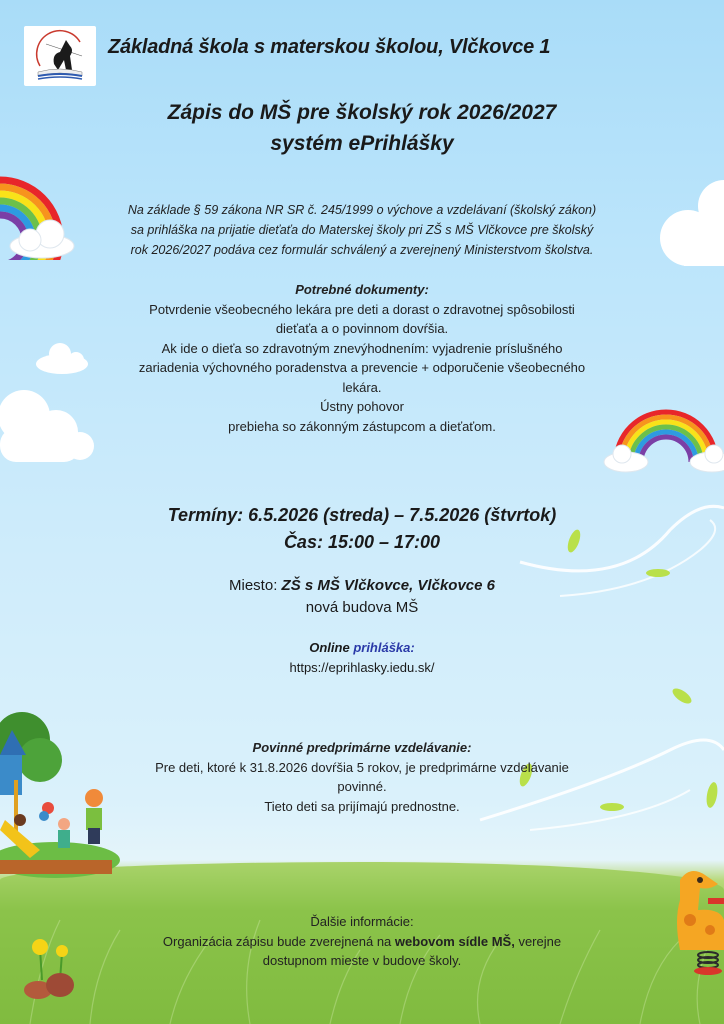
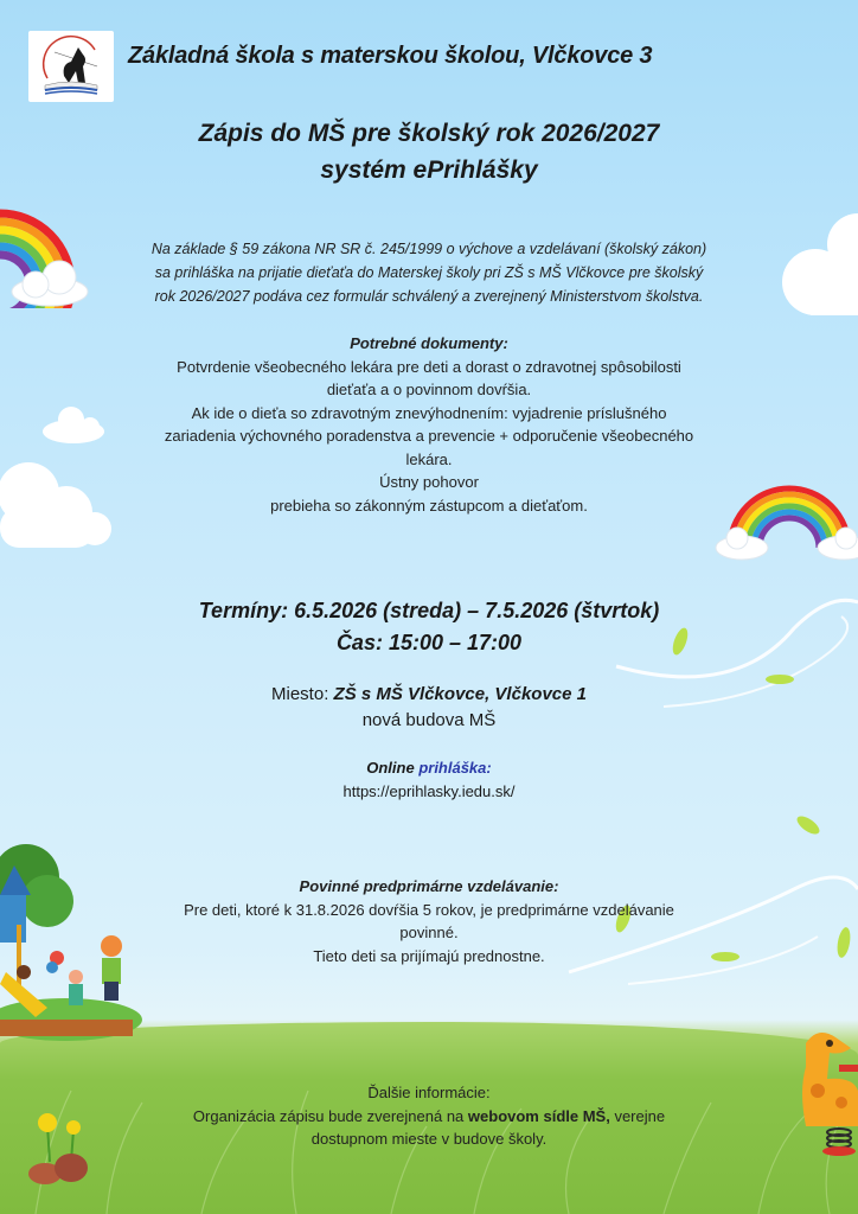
- Základná škola s materskou školou, Vlčkovce 1
+ Základná škola s materskou školou, Vlčkovce 3
  Zápis do MŠ pre školský rok 2026/2027
  systém ePrihlášky
  Na základe § 59 zákona NR SR č. 245/1999 o výchove a vzdelávaní (školský zákon)
  sa prihláška na prijatie dieťaťa do Materskej školy pri ZŠ s MŠ Vlčkovce pre školský
  rok 2026/2027 podáva cez formulár schválený a zverejnený Ministerstvom školstva.
  Potrebné dokumenty:
  Potvrdenie všeobecného lekára pre deti a dorast o zdravotnej spôsobilosti
  dieťaťa a o povinnom dovŕšia.
  Ak ide o dieťa so zdravotným znevýhodnením: vyjadrenie príslušného
  zariadenia výchovného poradenstva a prevencie + odporučenie všeobecného
  lekára.
  Ústny pohovor
  prebieha so zákonným zástupcom a dieťaťom.
  Termíny: 6.5.2026 (streda) – 7.5.2026 (štvrtok)
  Čas: 15:00 – 17:00
- Miesto: ZŠ s MŠ Vlčkovce, Vlčkovce 6
+ Miesto: ZŠ s MŠ Vlčkovce, Vlčkovce 1
  nová budova MŠ
  Online prihláška:
  https://eprihlasky.iedu.sk/
  Povinné predprimárne vzdelávanie:
  Pre deti, ktoré k 31.8.2026 dovŕšia 5 rokov, je predprimárne vzdelávanie
  povinné.
  Tieto deti sa prijímajú prednostne.
  Ďalšie informácie:
  Organizácia zápisu bude zverejnená na webovom sídle MŠ, verejne
  dostupnom mieste v budove školy.
